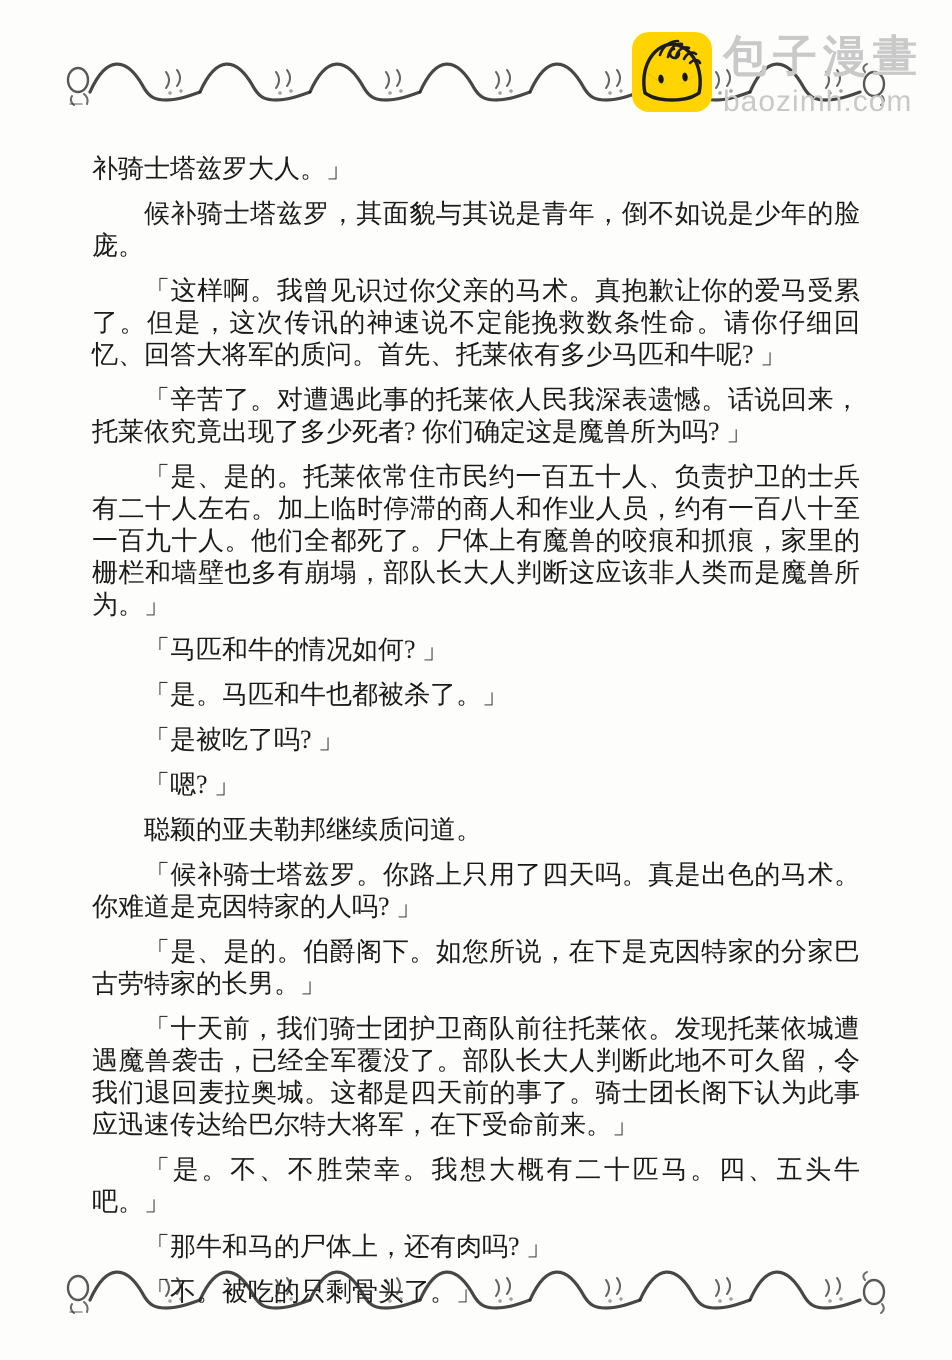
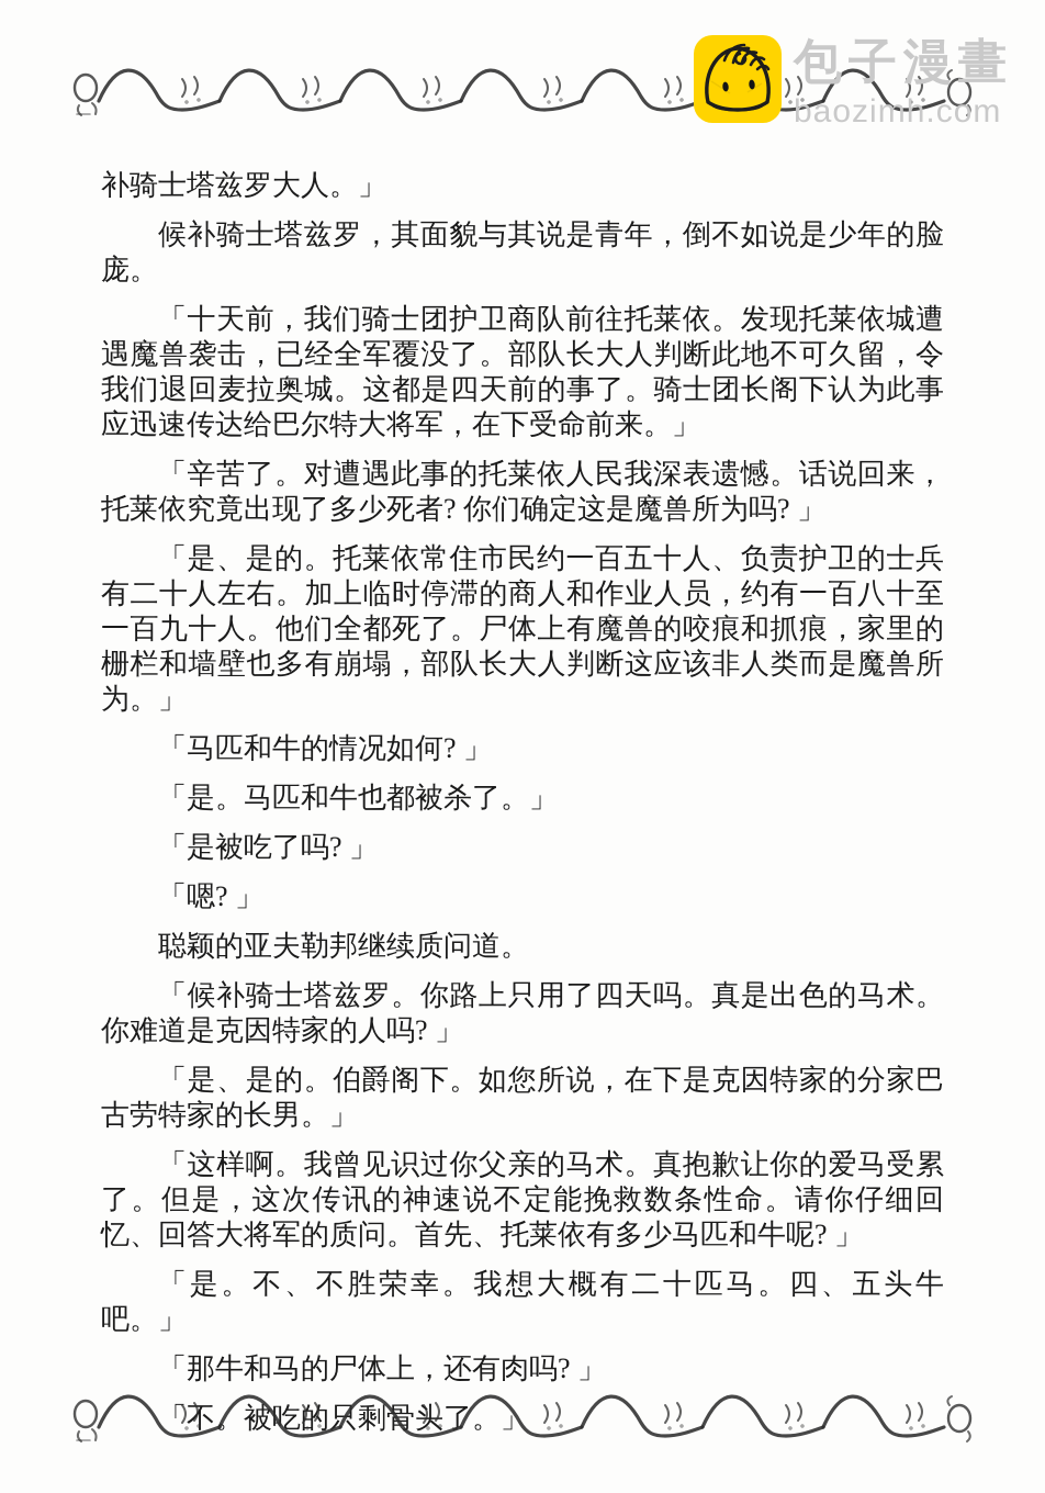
  包子漫畫
  baozimh.com
  补骑士塔兹罗大人。」
  候补骑士塔兹罗，其面貌与其说是青年，倒不如说是少年的脸庞。
- 「这样啊。我曾见识过你父亲的马术。真抱歉让你的爱马受累了。但是，这次传讯的神速说不定能挽救数条性命。请你仔细回忆、回答大将军的质问。首先、托莱依有多少马匹和牛呢? 」
+ 「十天前，我们骑士团护卫商队前往托莱依。发现托莱依城遭遇魔兽袭击，已经全军覆没了。部队长大人判断此地不可久留，令我们退回麦拉奥城。这都是四天前的事了。骑士团长阁下认为此事应迅速传达给巴尔特大将军，在下受命前来。」
  「辛苦了。对遭遇此事的托莱依人民我深表遗憾。话说回来，托莱依究竟出现了多少死者? 你们确定这是魔兽所为吗? 」
  「是、是的。托莱依常住市民约一百五十人、负责护卫的士兵有二十人左右。加上临时停滞的商人和作业人员，约有一百八十至一百九十人。他们全都死了。尸体上有魔兽的咬痕和抓痕，家里的栅栏和墙壁也多有崩塌，部队长大人判断这应该非人类而是魔兽所为。」
  「马匹和牛的情况如何? 」
  「是。马匹和牛也都被杀了。」
  「是被吃了吗? 」
  「嗯? 」
  聪颖的亚夫勒邦继续质问道。
  「候补骑士塔兹罗。你路上只用了四天吗。真是出色的马术。你难道是克因特家的人吗? 」
  「是、是的。伯爵阁下。如您所说，在下是克因特家的分家巴古劳特家的长男。」
- 「十天前，我们骑士团护卫商队前往托莱依。发现托莱依城遭遇魔兽袭击，已经全军覆没了。部队长大人判断此地不可久留，令我们退回麦拉奥城。这都是四天前的事了。骑士团长阁下认为此事应迅速传达给巴尔特大将军，在下受命前来。」
+ 「这样啊。我曾见识过你父亲的马术。真抱歉让你的爱马受累了。但是，这次传讯的神速说不定能挽救数条性命。请你仔细回忆、回答大将军的质问。首先、托莱依有多少马匹和牛呢? 」
  「是。不、不胜荣幸。我想大概有二十匹马。四、五头牛吧。」
  「那牛和马的尸体上，还有肉吗? 」
  「不。被吃的剩骨头了。」
